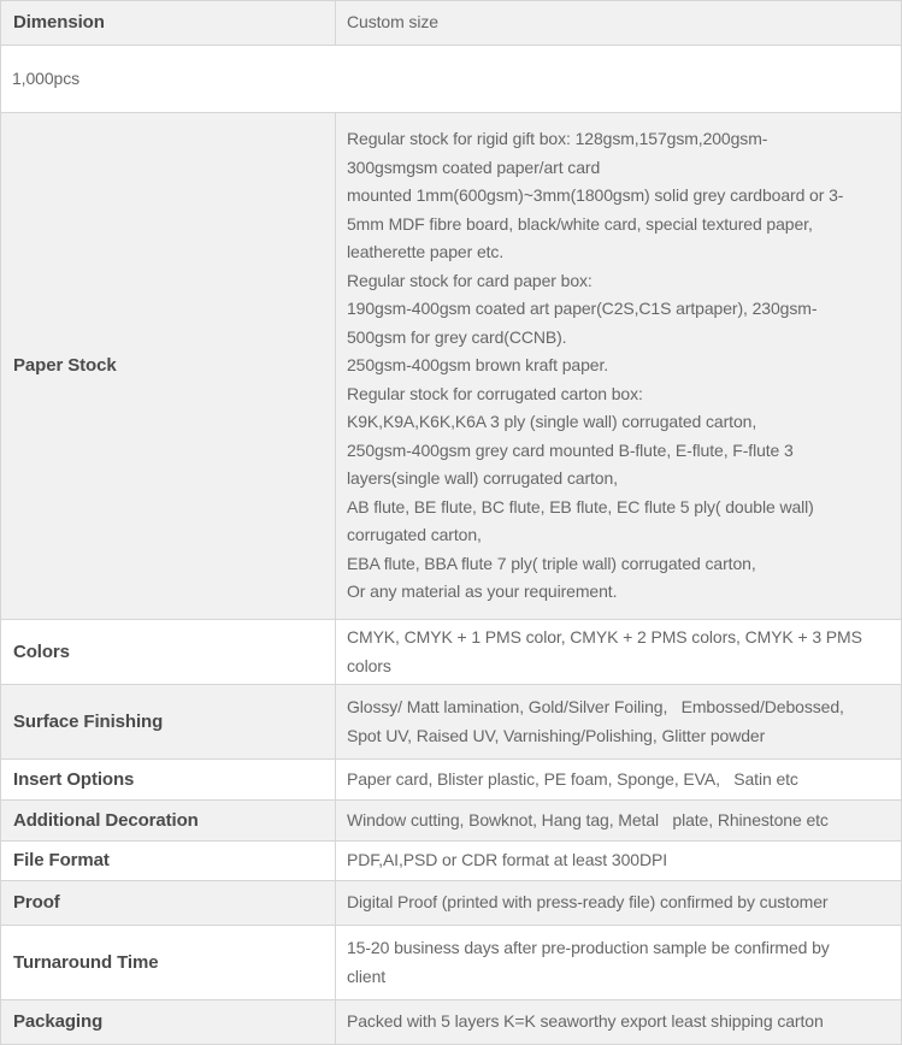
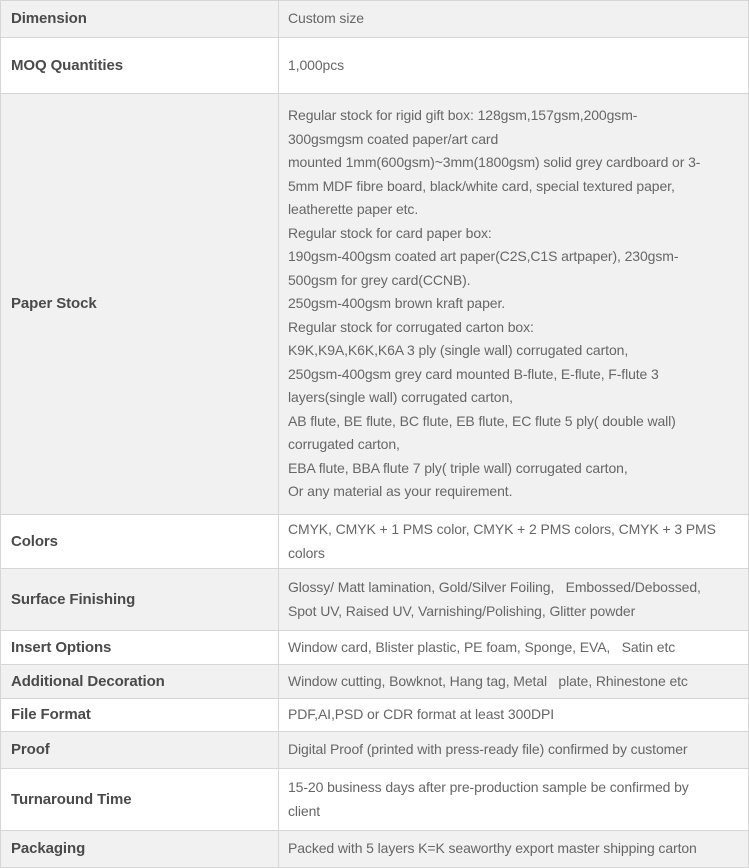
  Dimension
  Custom size
+ MOQ Quantities
  1,000pcs
  Paper Stock
  Regular stock for rigid gift box: 128gsm,157gsm,200gsm-
  300gsmgsm coated paper/art card
  mounted 1mm(600gsm)~3mm(1800gsm) solid grey cardboard or 3-
  5mm MDF fibre board, black/white card, special textured paper,
  leatherette paper etc.
  Regular stock for card paper box:
  190gsm-400gsm coated art paper(C2S,C1S artpaper), 230gsm-
  500gsm for grey card(CCNB).
  250gsm-400gsm brown kraft paper.
  Regular stock for corrugated carton box:
  K9K,K9A,K6K,K6A 3 ply (single wall) corrugated carton,
  250gsm-400gsm grey card mounted B-flute, E-flute, F-flute 3
  layers(single wall) corrugated carton,
  AB flute, BE flute, BC flute, EB flute, EC flute 5 ply( double wall)
  corrugated carton,
  EBA flute, BBA flute 7 ply( triple wall) corrugated carton,
  Or any material as your requirement.
  Colors
  CMYK, CMYK + 1 PMS color, CMYK + 2 PMS colors, CMYK + 3 PMS
  colors
  Surface Finishing
  Glossy/ Matt lamination, Gold/Silver Foiling, Embossed/Debossed,
  Spot UV, Raised UV, Varnishing/Polishing, Glitter powder
  Insert Options
- Paper card, Blister plastic, PE foam, Sponge, EVA, Satin etc
+ Window card, Blister plastic, PE foam, Sponge, EVA, Satin etc
  Additional Decoration
  Window cutting, Bowknot, Hang tag, Metal plate, Rhinestone etc
  File Format
  PDF,AI,PSD or CDR format at least 300DPI
  Proof
  Digital Proof (printed with press-ready file) confirmed by customer
  Turnaround Time
  15-20 business days after pre-production sample be confirmed by
  client
  Packaging
- Packed with 5 layers K=K seaworthy export least shipping carton
+ Packed with 5 layers K=K seaworthy export master shipping carton
